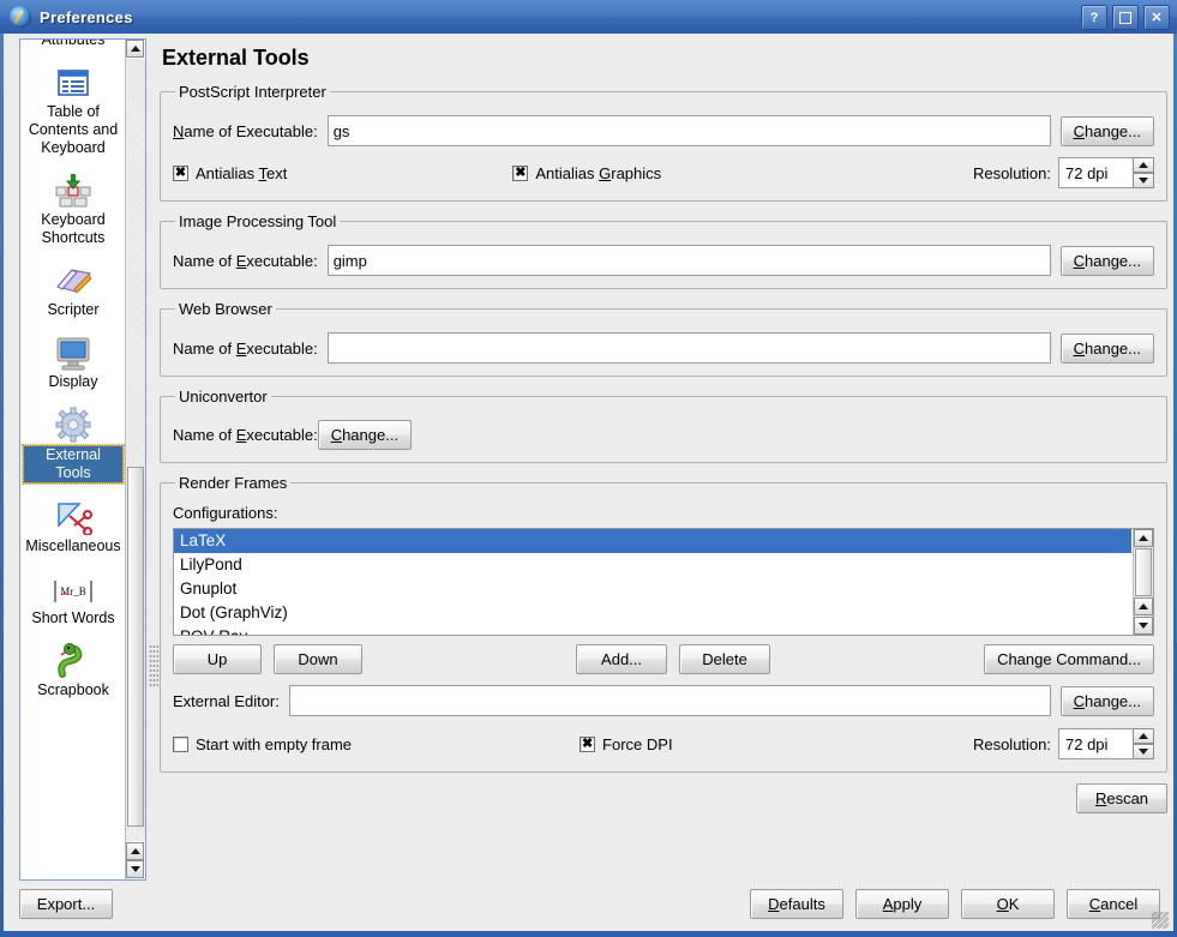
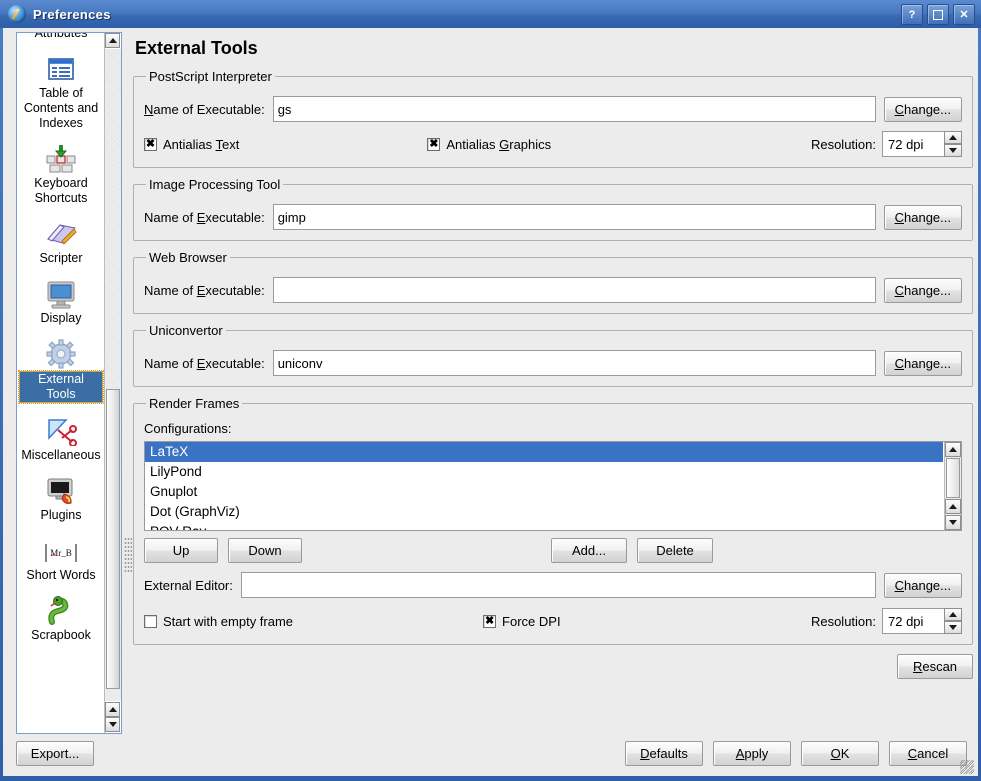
  Preferences
  ?
  ✕
  Attributes
- Table of Contents and Keyboard
+ Table of Contents and Indexes
  Keyboard Shortcuts
  Scripter
  Display
  External Tools
  Miscellaneous
+ Plugins
  Mr_B
  Short Words
  Scrapbook
  External Tools
  PostScript Interpreter
  Name of Executable:
  gs
  Change...
  ✖
  Antialias Text
  ✖
  Antialias Graphics
  Resolution:
  72 dpi
  Image Processing Tool
  Name of Executable:
  gimp
  Change...
  Web Browser
  Name of Executable:
  Change...
  Uniconvertor
  Name of Executable:
+ uniconv
  Change...
  Render Frames
  Configurations:
  LaTeX
  LilyPond
  Gnuplot
  Dot (GraphViz)
  Up
  Down
  Add...
  Delete
- Change Command...
  External Editor:
  Change...
  Start with empty frame
  ✖
  Force DPI
  Resolution:
  72 dpi
  Rescan
  Export...
  Defaults
  Apply
  OK
  Cancel
